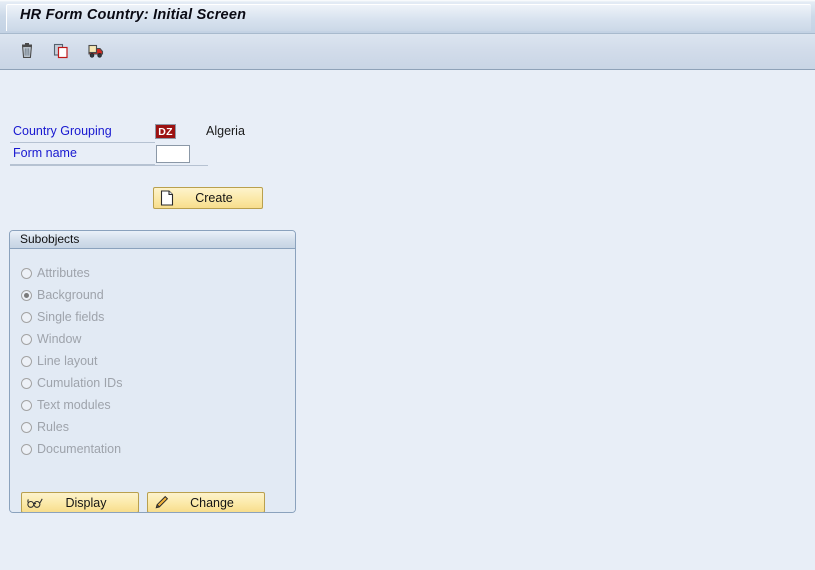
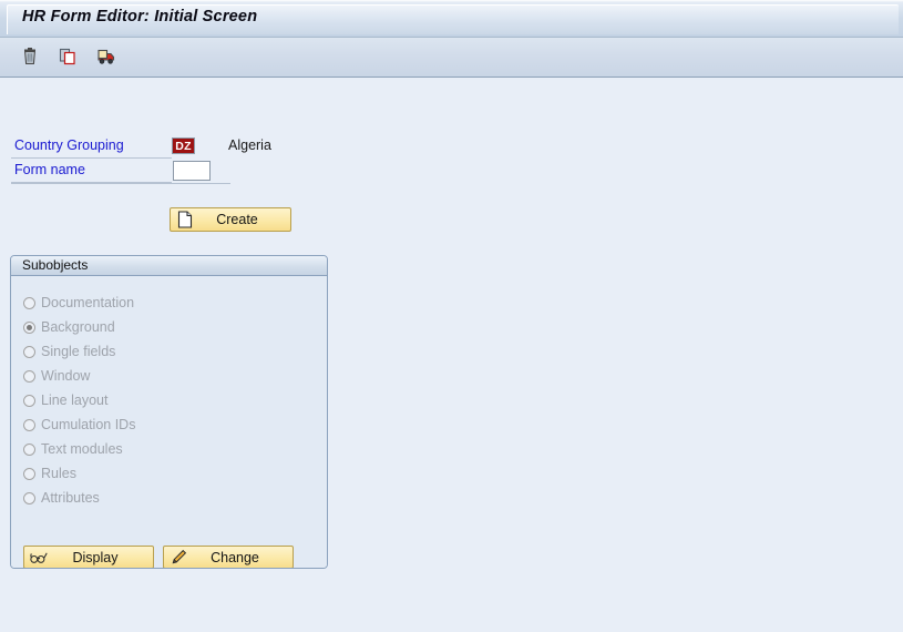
- HR Form Country: Initial Screen
+ HR Form Editor: Initial Screen
  Country Grouping
  DZ
  Algeria
  Form name
  Create
  Subobjects
- Attributes
+ Documentation
  Background
  Single fields
  Window
  Line layout
  Cumulation IDs
  Text modules
  Rules
- Documentation
+ Attributes
  Display
  Change
